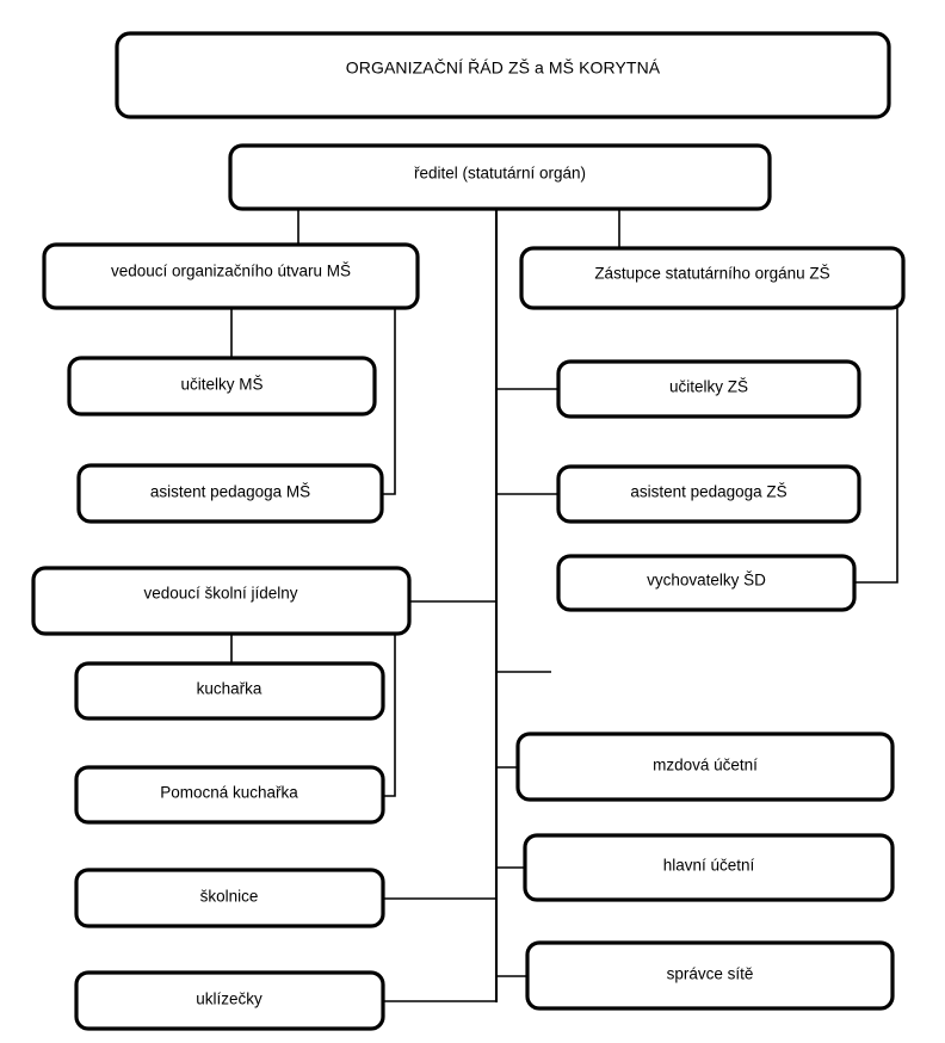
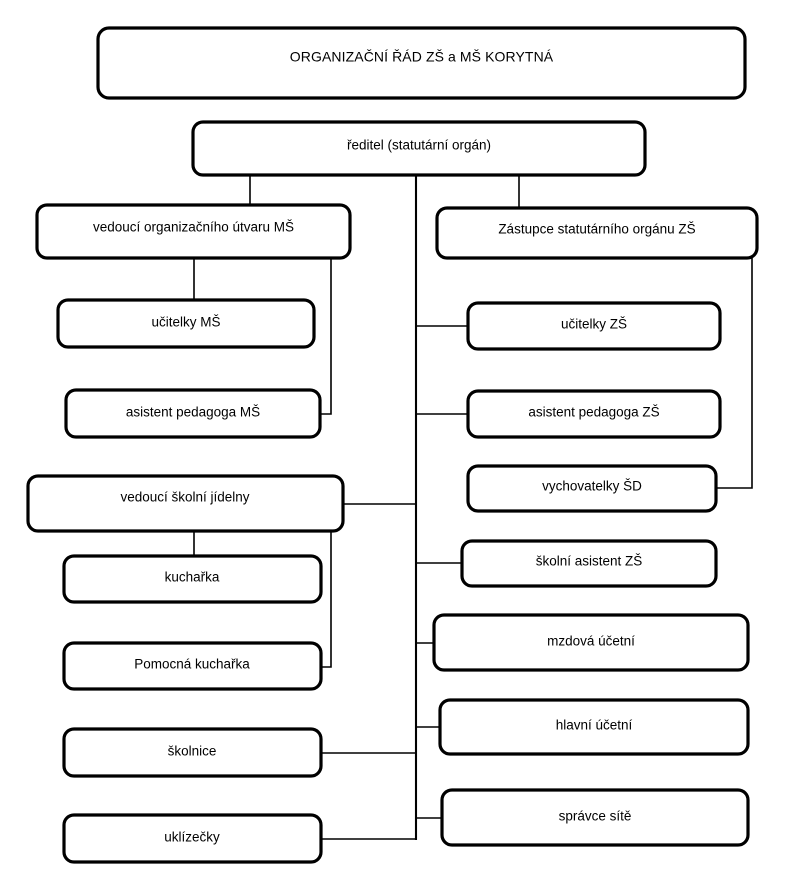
  ORGANIZAČNÍ ŘÁD ZŠ a MŠ KORYTNÁ
  ředitel (statutární orgán)
  vedoucí organizačního útvaru MŠ
  Zástupce statutárního orgánu ZŠ
  učitelky MŠ
  učitelky ZŠ
  asistent pedagoga MŠ
  asistent pedagoga ZŠ
  vychovatelky ŠD
  vedoucí školní jídelny
+ školní asistent ZŠ
  kuchařka
  mzdová účetní
  Pomocná kuchařka
  hlavní účetní
  školnice
  správce sítě
  uklízečky
